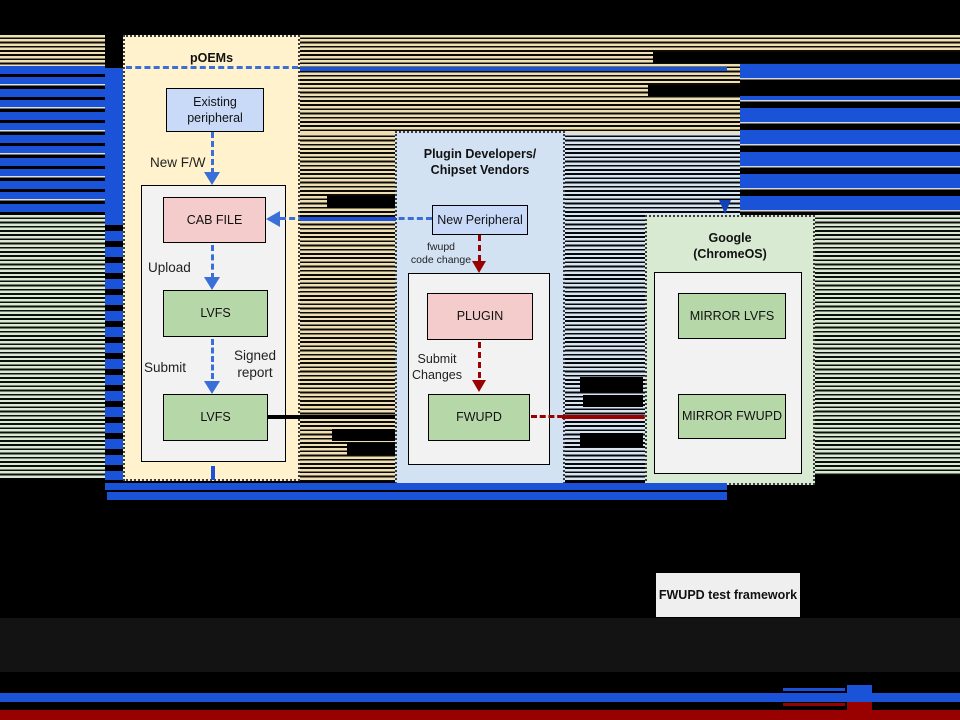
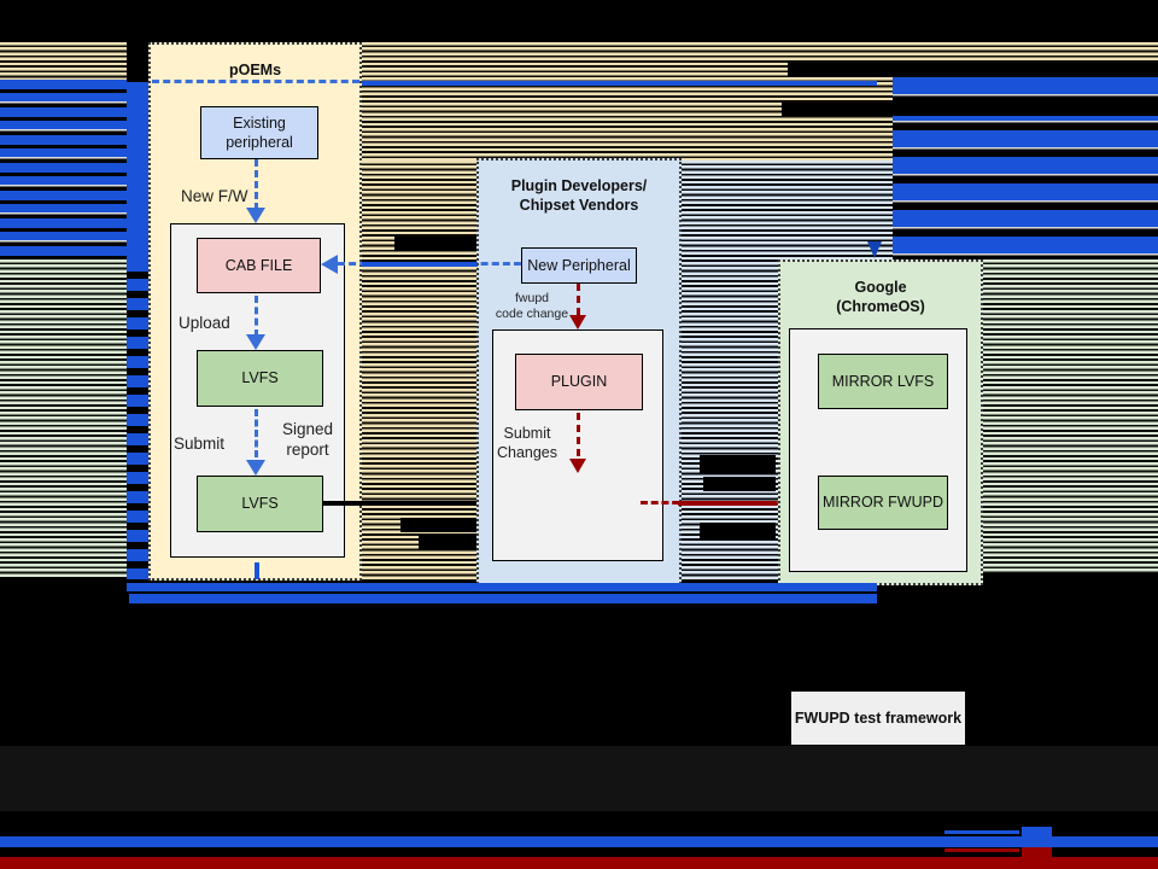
  pOEMs
  Existing
  peripheral
  New F/W
  CAB FILE
  Upload
  LVFS
  Submit
  Signed
  report
  LVFS
  Plugin Developers/
  Chipset Vendors
  New Peripheral
  fwupd
  code change
  PLUGIN
  Submit
  Changes
- FWUPD
  Google
  (ChromeOS)
  MIRROR LVFS
  MIRROR FWUPD
  FWUPD test framework
